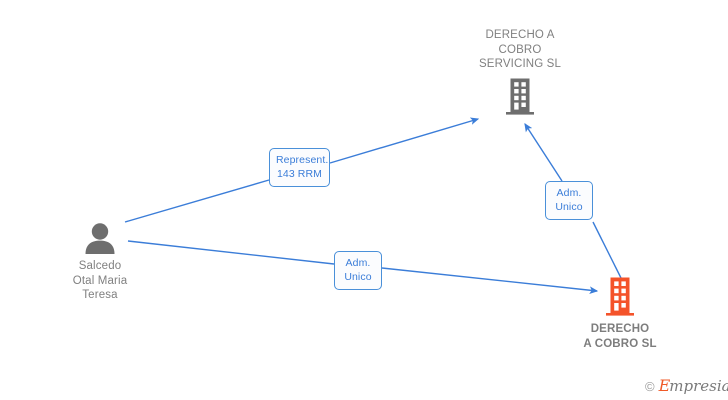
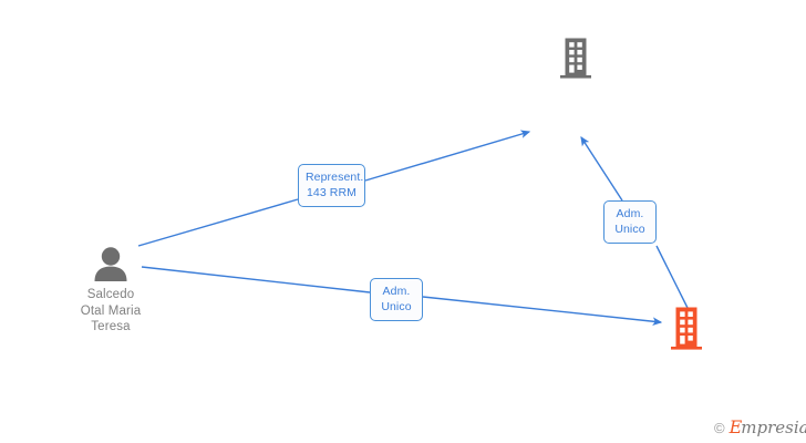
  Salcedo
  Otal Maria
  Teresa
- DERECHO A
- COBRO
- SERVICING SL
- DERECHO
- A COBRO SL
  Represent.
  143 RRM
  Adm.
  Unico
  Adm.
  Unico
  ©
  Empresia
